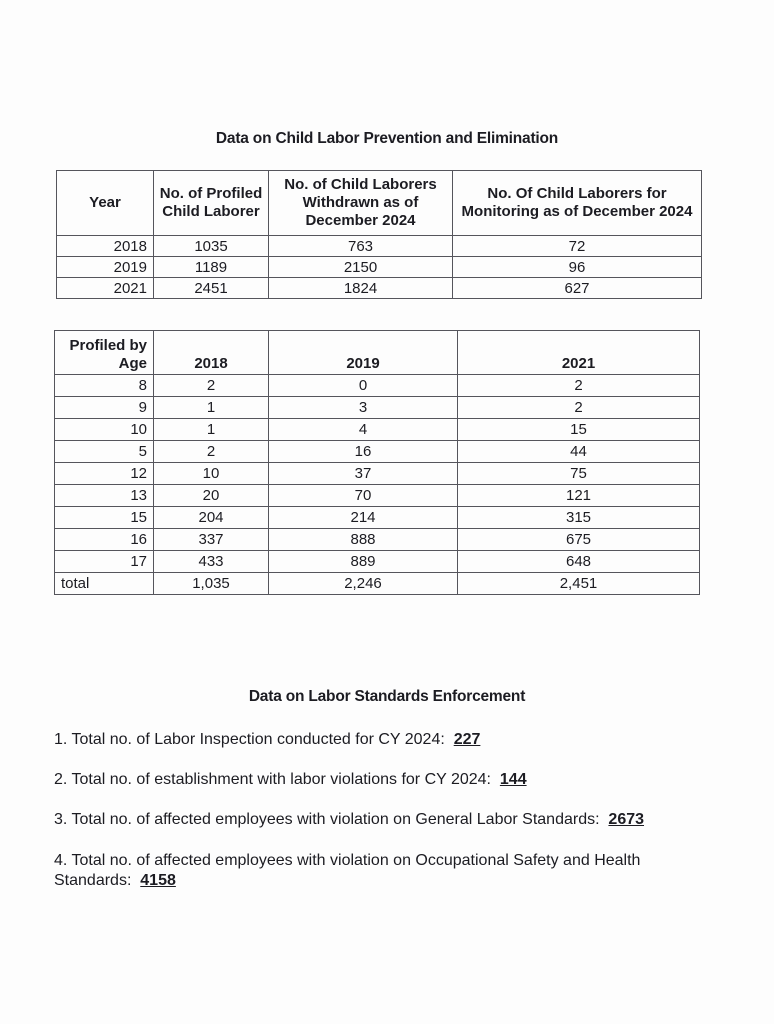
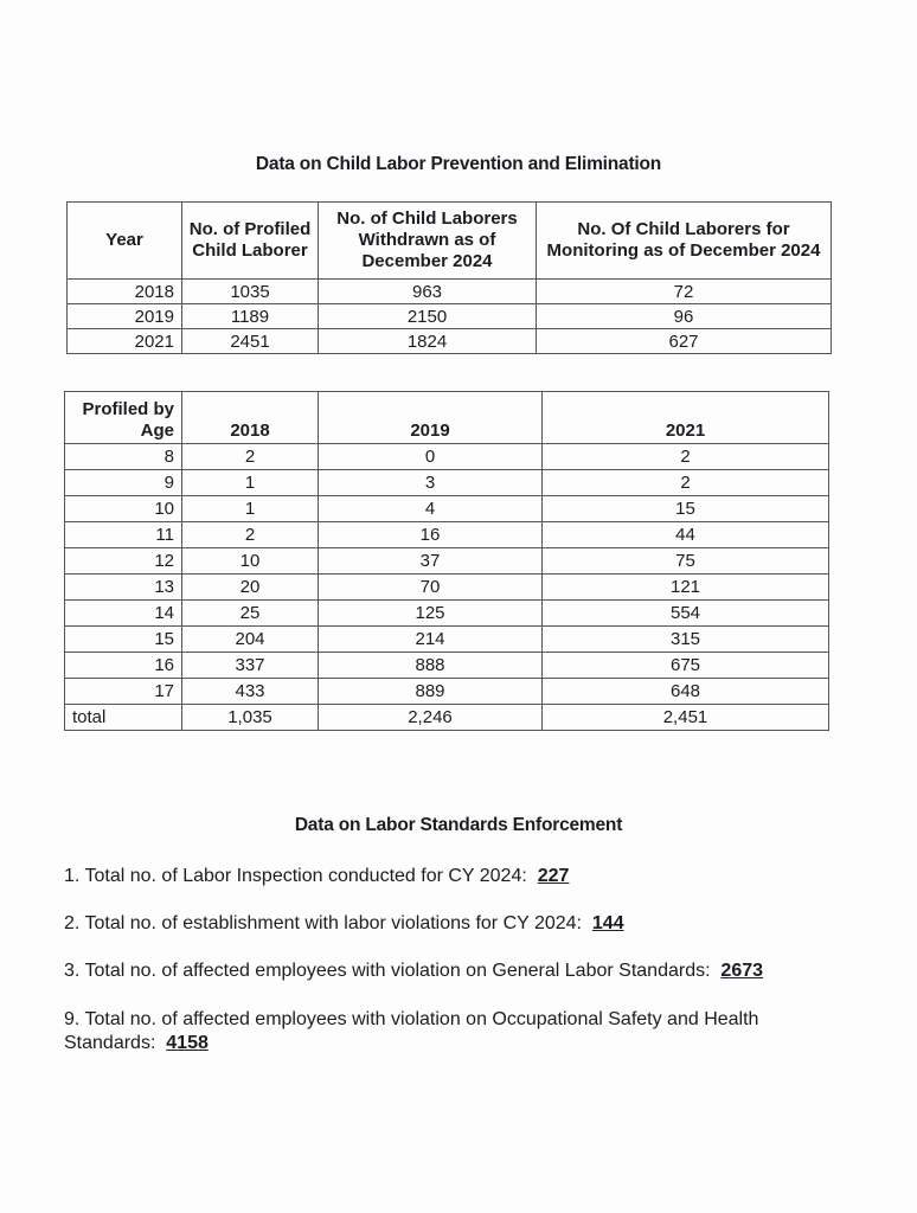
  Data on Child Labor Prevention and Elimination
  Year	No. of Profiled Child Laborer	No. of Child Laborers Withdrawn as of December 2024	No. Of Child Laborers for Monitoring as of December 2024
- 2018	1035	763	72
+ 2018	1035	963	72
  2019	1189	2150	96
  2021	2451	1824	627
  Profiled by Age	2018	2019	2021
  8	2	0	2
  9	1	3	2
  10	1	4	15
- 5	2	16	44
+ 11	2	16	44
  12	10	37	75
  13	20	70	121
+ 14	25	125	554
  15	204	214	315
  16	337	888	675
  17	433	889	648
  total	1,035	2,246	2,451
  Data on Labor Standards Enforcement
  1. Total no. of Labor Inspection conducted for CY 2024: 227
  2. Total no. of establishment with labor violations for CY 2024: 144
  3. Total no. of affected employees with violation on General Labor Standards: 2673
- 4. Total no. of affected employees with violation on Occupational Safety and Health Standards: 4158
+ 9. Total no. of affected employees with violation on Occupational Safety and Health Standards: 4158
